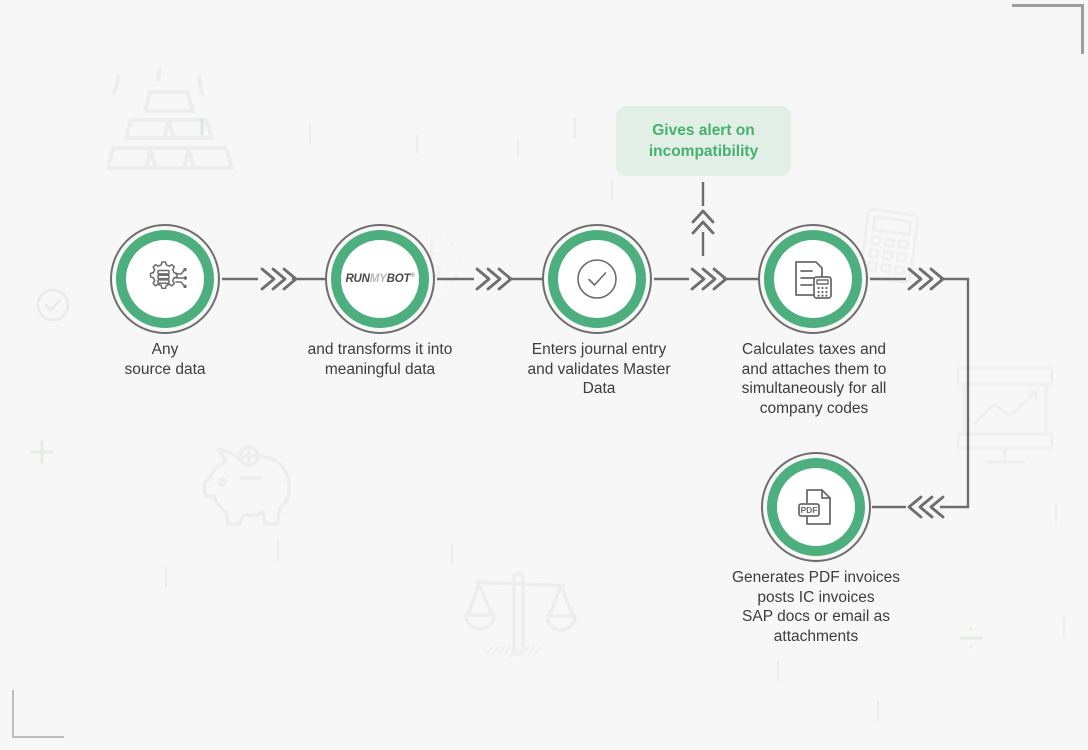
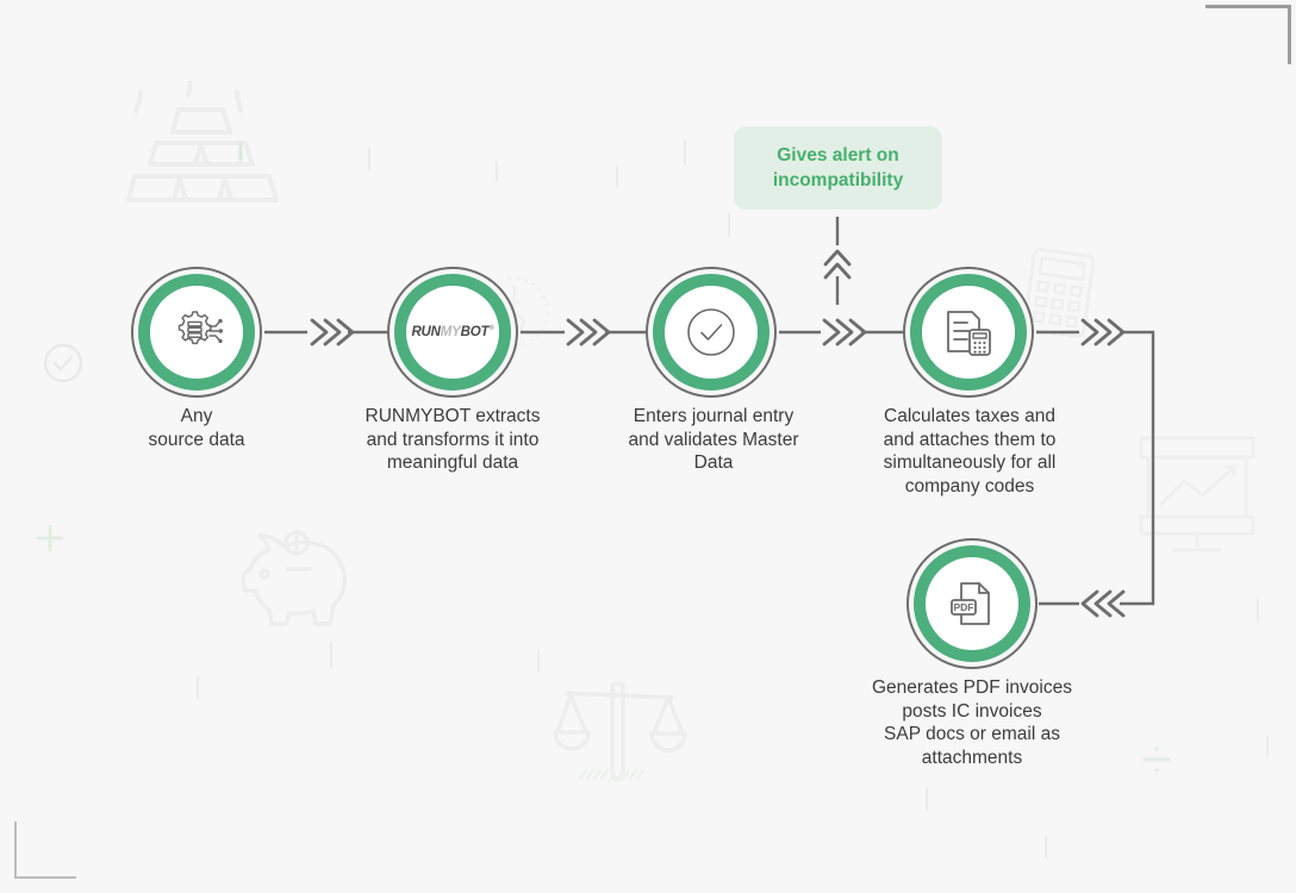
  Gives alert on
  incompatibility
  Any
  source data
  RUNMYBOT
+ RUNMYBOT extracts
  and transforms it into
  meaningful data
  Enters journal entry
  and validates Master
  Data
  Calculates taxes and
  and attaches them to
  simultaneously for all
  company codes
  PDF
  Generates PDF invoices
  posts IC invoices
  SAP docs or email as
  attachments
